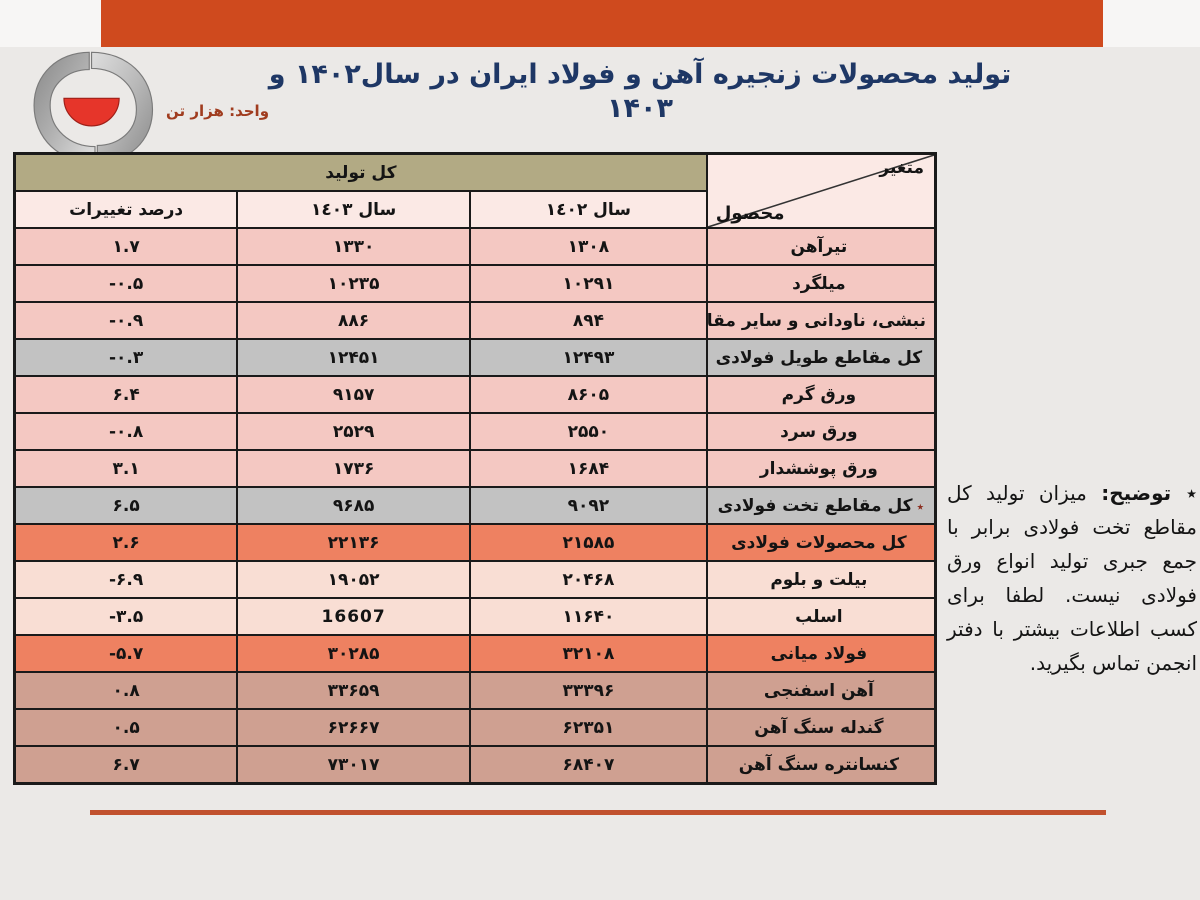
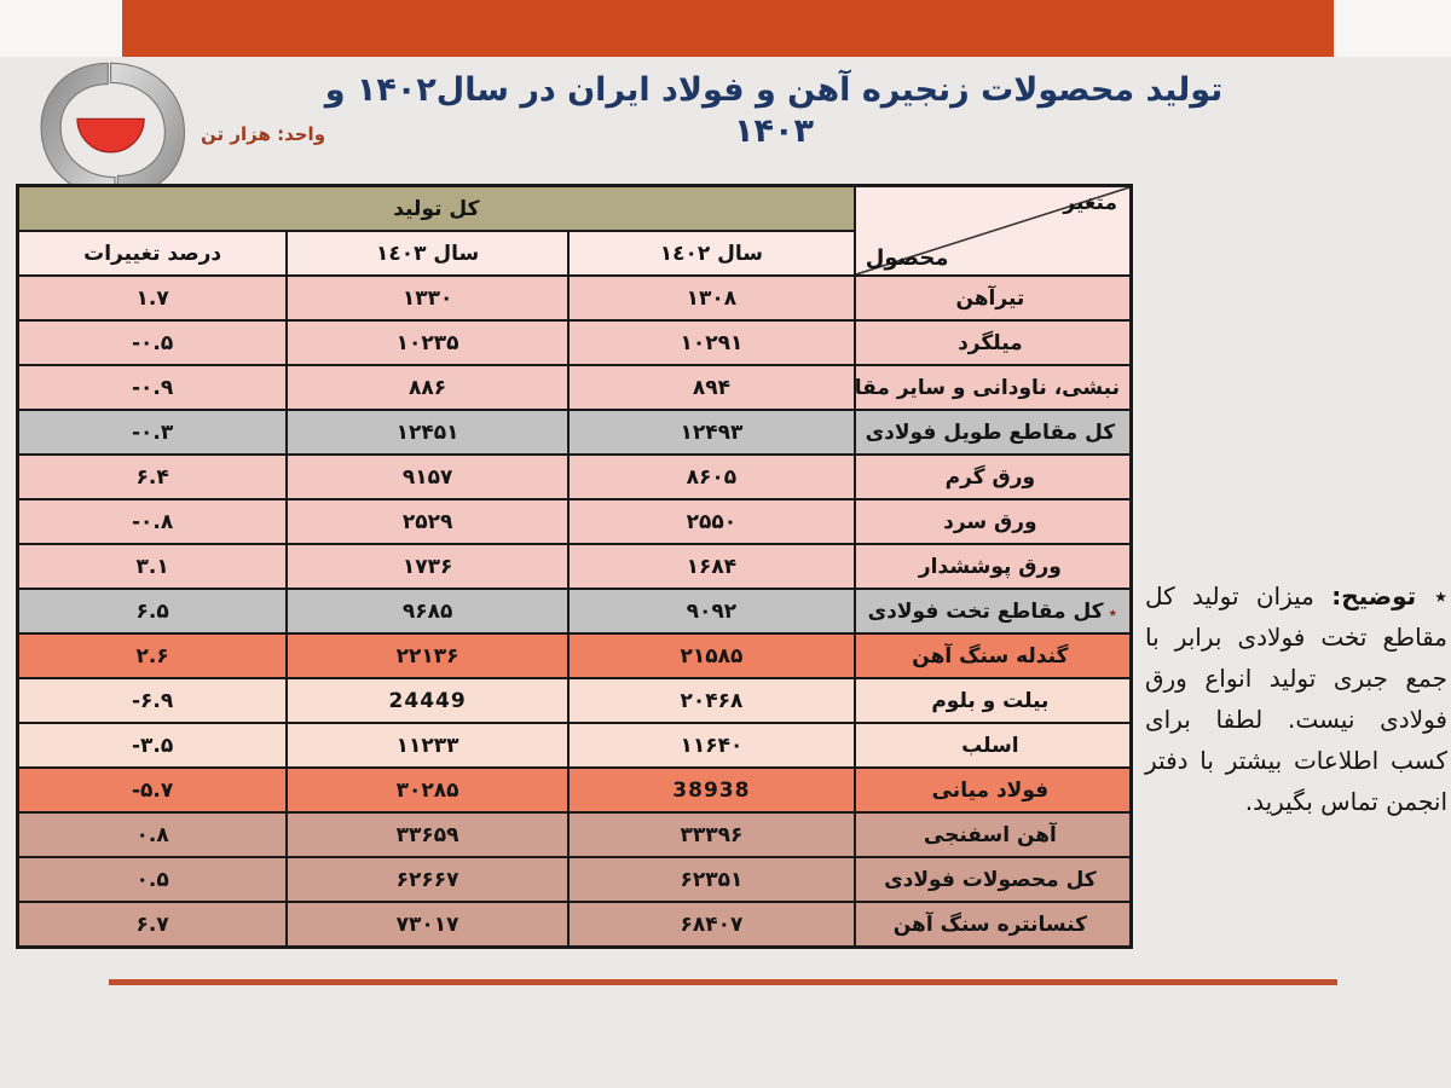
  تولید محصولات زنجیره آهن و فولاد ایران در سال۱۴۰۲ و ۱۴۰۳
  واحد: هزار تن
  متغیر محصول	کل تولید
  سال ١٤٠٢	سال ١٤٠٣	درصد تغییرات
  تیرآهن	۱۳۰۸	۱۳۳۰	۱.۷
  میلگرد	۱۰۲۹۱	۱۰۲۳۵	-۰.۵
  نبشی، ناودانی و سایر مقا	۸۹۴	۸۸۶	-۰.۹
  کل مقاطع طویل فولادی	۱۲۴۹۳	۱۲۴۵۱	-۰.۳
  ورق گرم	۸۶۰۵	۹۱۵۷	۶.۴
  ورق سرد	۲۵۵۰	۲۵۲۹	-۰.۸
  ورق پوششدار	۱۶۸۴	۱۷۳۶	۳.۱
  ٭کل مقاطع تخت فولادی	۹۰۹۲	۹۶۸۵	۶.۵
- کل محصولات فولادی	۲۱۵۸۵	۲۲۱۳۶	۲.۶
+ گندله سنگ آهن	۲۱۵۸۵	۲۲۱۳۶	۲.۶
- بیلت و بلوم	۲۰۴۶۸	۱۹۰۵۲	-۶.۹
+ بیلت و بلوم	۲۰۴۶۸	24449	-۶.۹
- اسلب	۱۱۶۴۰	16607	-۳.۵
+ اسلب	۱۱۶۴۰	۱۱۲۳۳	-۳.۵
- فولاد میانی	۳۲۱۰۸	۳۰۲۸۵	-۵.۷
+ فولاد میانی	38938	۳۰۲۸۵	-۵.۷
  آهن اسفنجی	۳۳۳۹۶	۳۳۶۵۹	۰.۸
- گندله سنگ آهن	۶۲۳۵۱	۶۲۶۶۷	۰.۵
+ کل محصولات فولادی	۶۲۳۵۱	۶۲۶۶۷	۰.۵
  کنسانتره سنگ آهن	۶۸۴۰۷	۷۳۰۱۷	۶.۷
  ٭ توضیح: میزان تولید کل مقاطع تخت فولادی برابر با جمع جبری تولید انواع ورق فولادی نیست. لطفا برای کسب اطلاعات بیشتر با دفتر انجمن تماس بگیرید.
